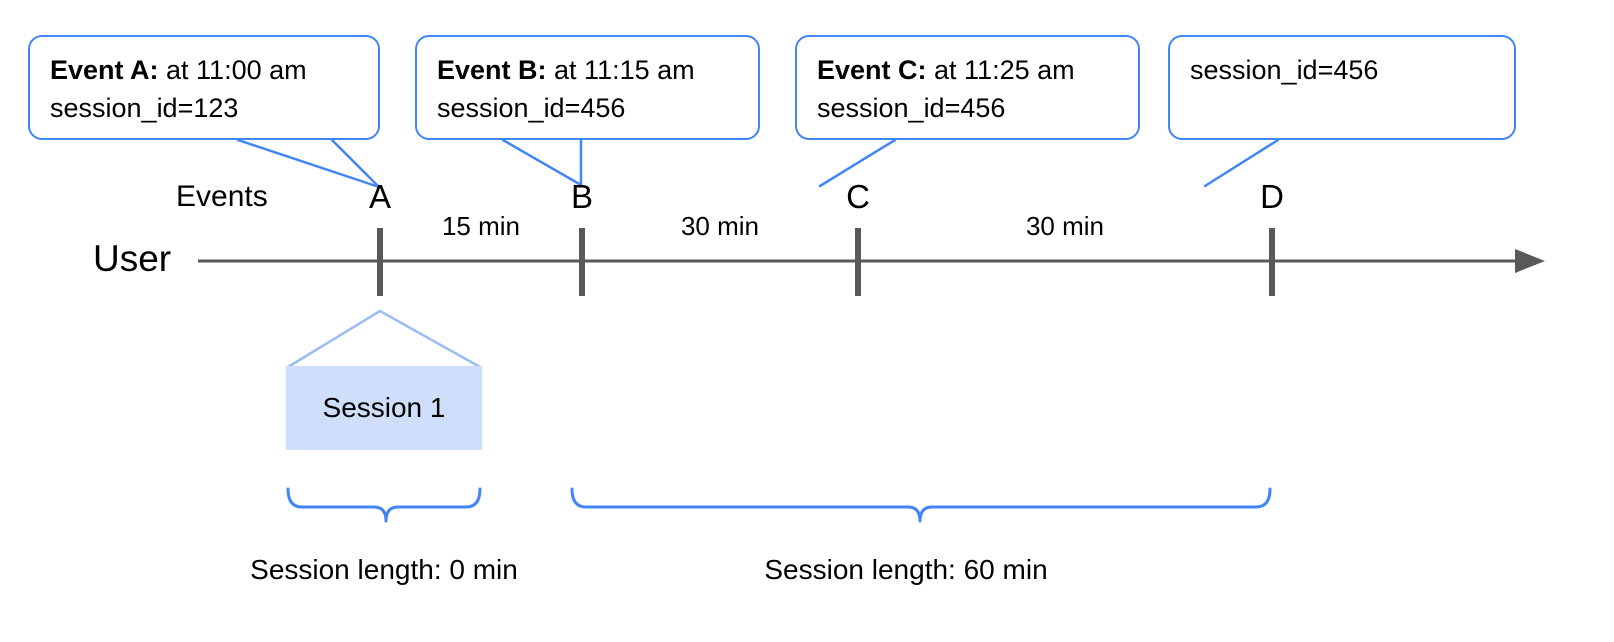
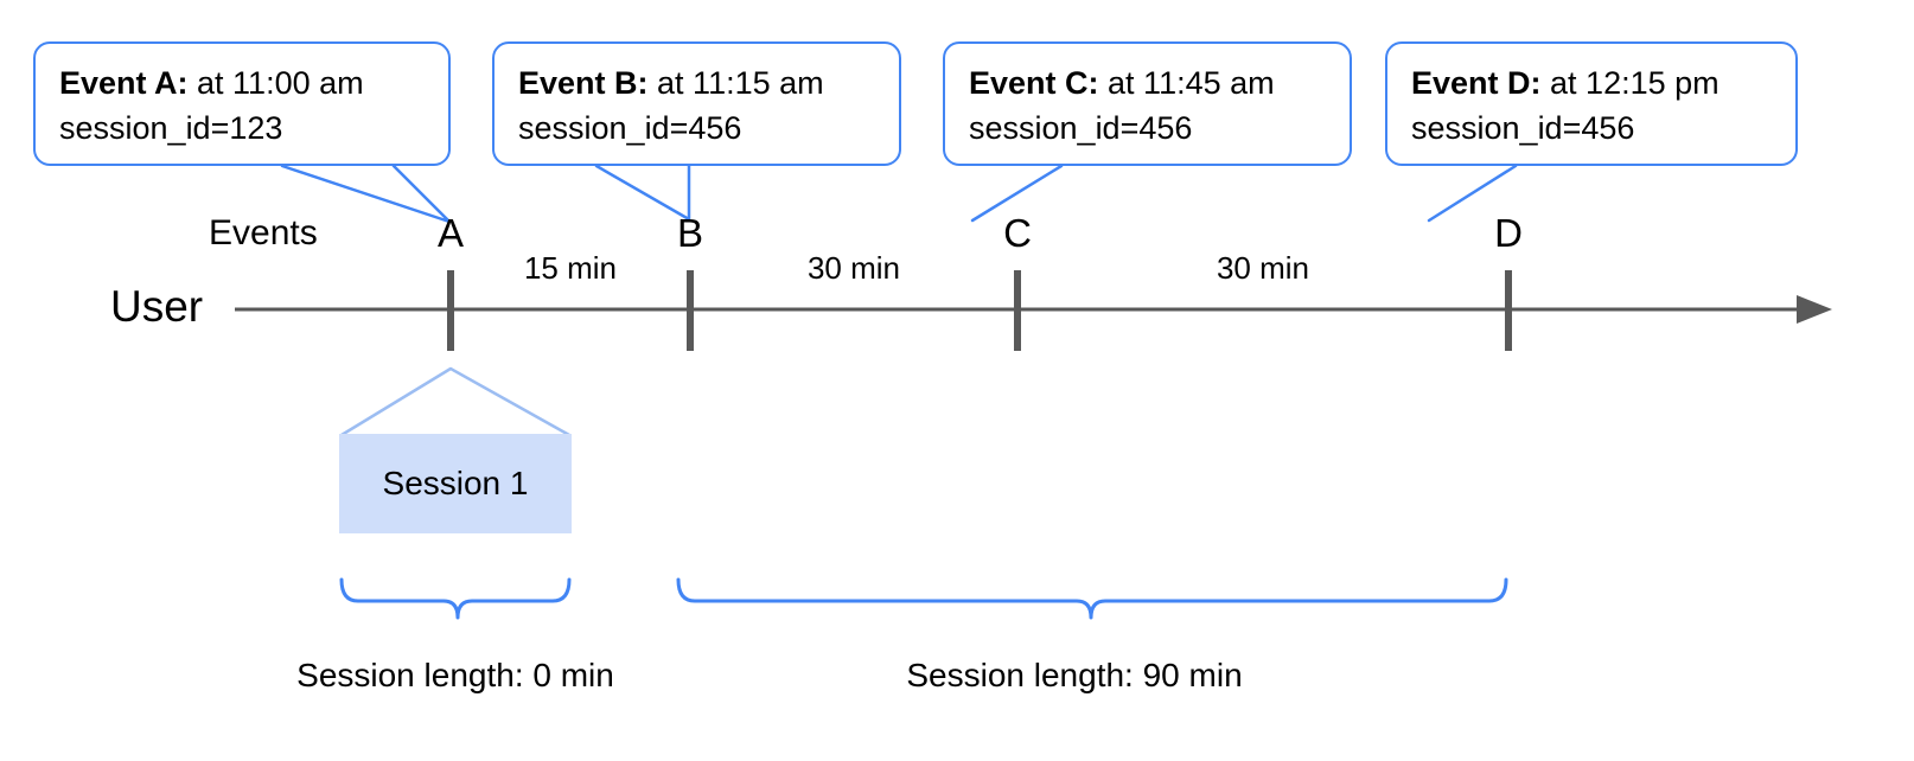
  Event A: at 11:00 am
  session_id=123
  Event B: at 11:15 am
  session_id=456
- Event C: at 11:25 am
+ Event C: at 11:45 am
  session_id=456
+ Event D: at 12:15 pm
  session_id=456
  Events
  User
  A
  B
  C
  D
  15 min
  30 min
  30 min
  Session 1
  Session length: 0 min
- Session length: 60 min
+ Session length: 90 min
